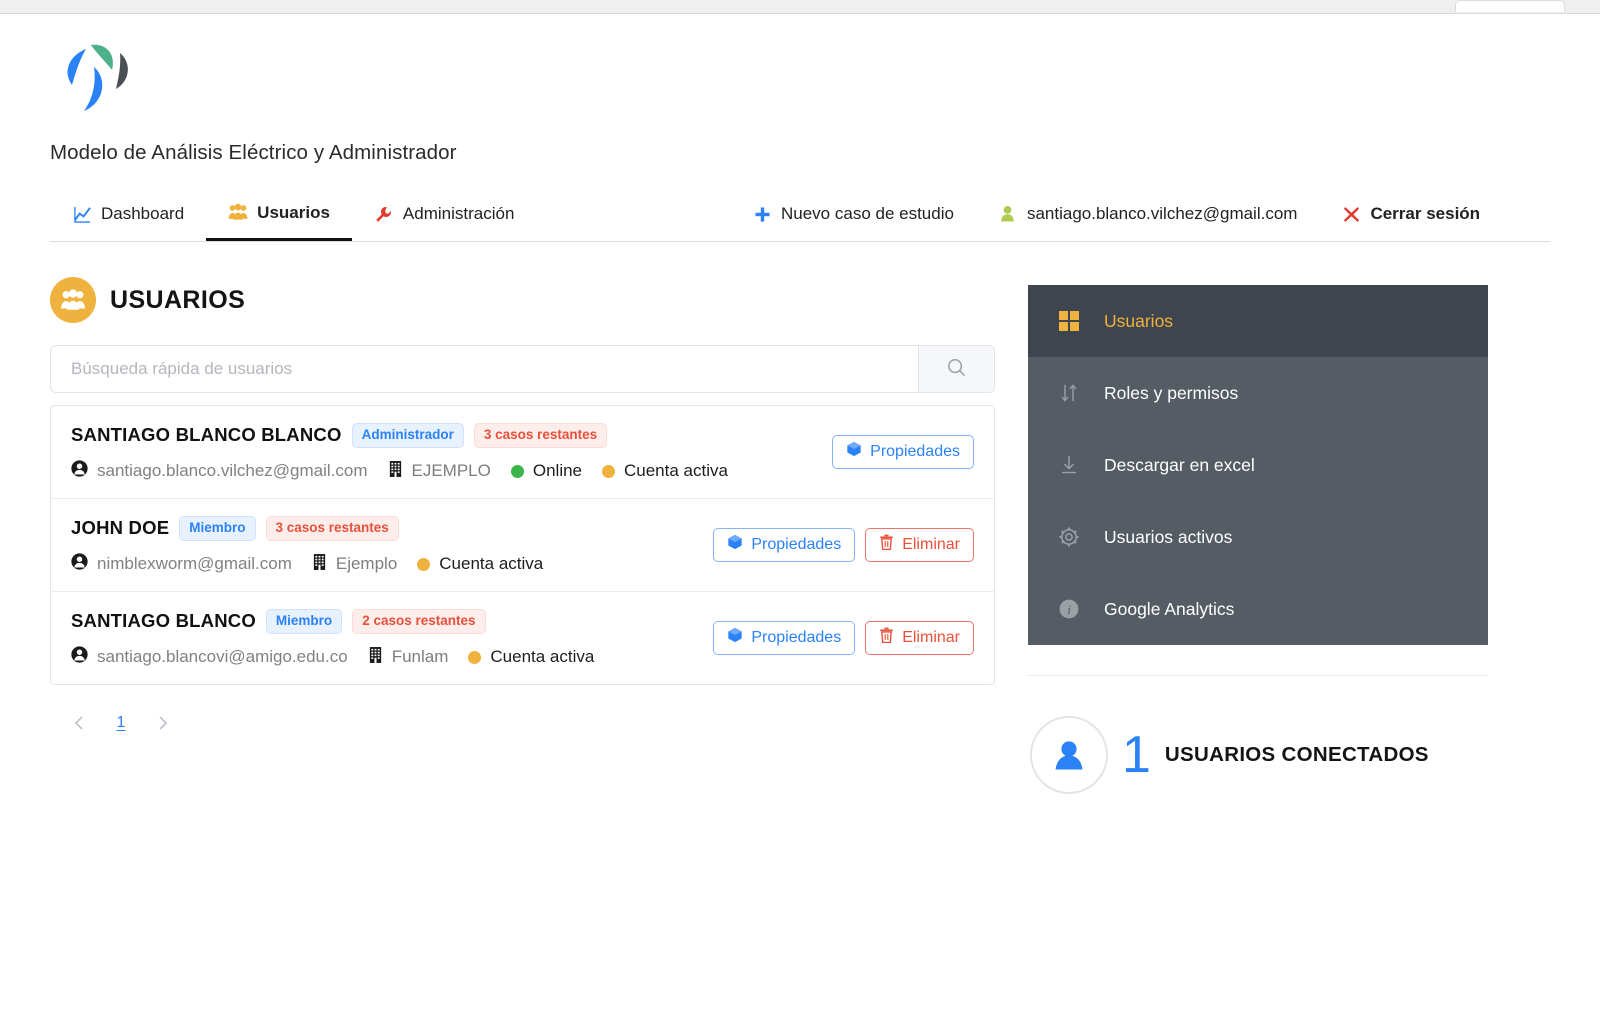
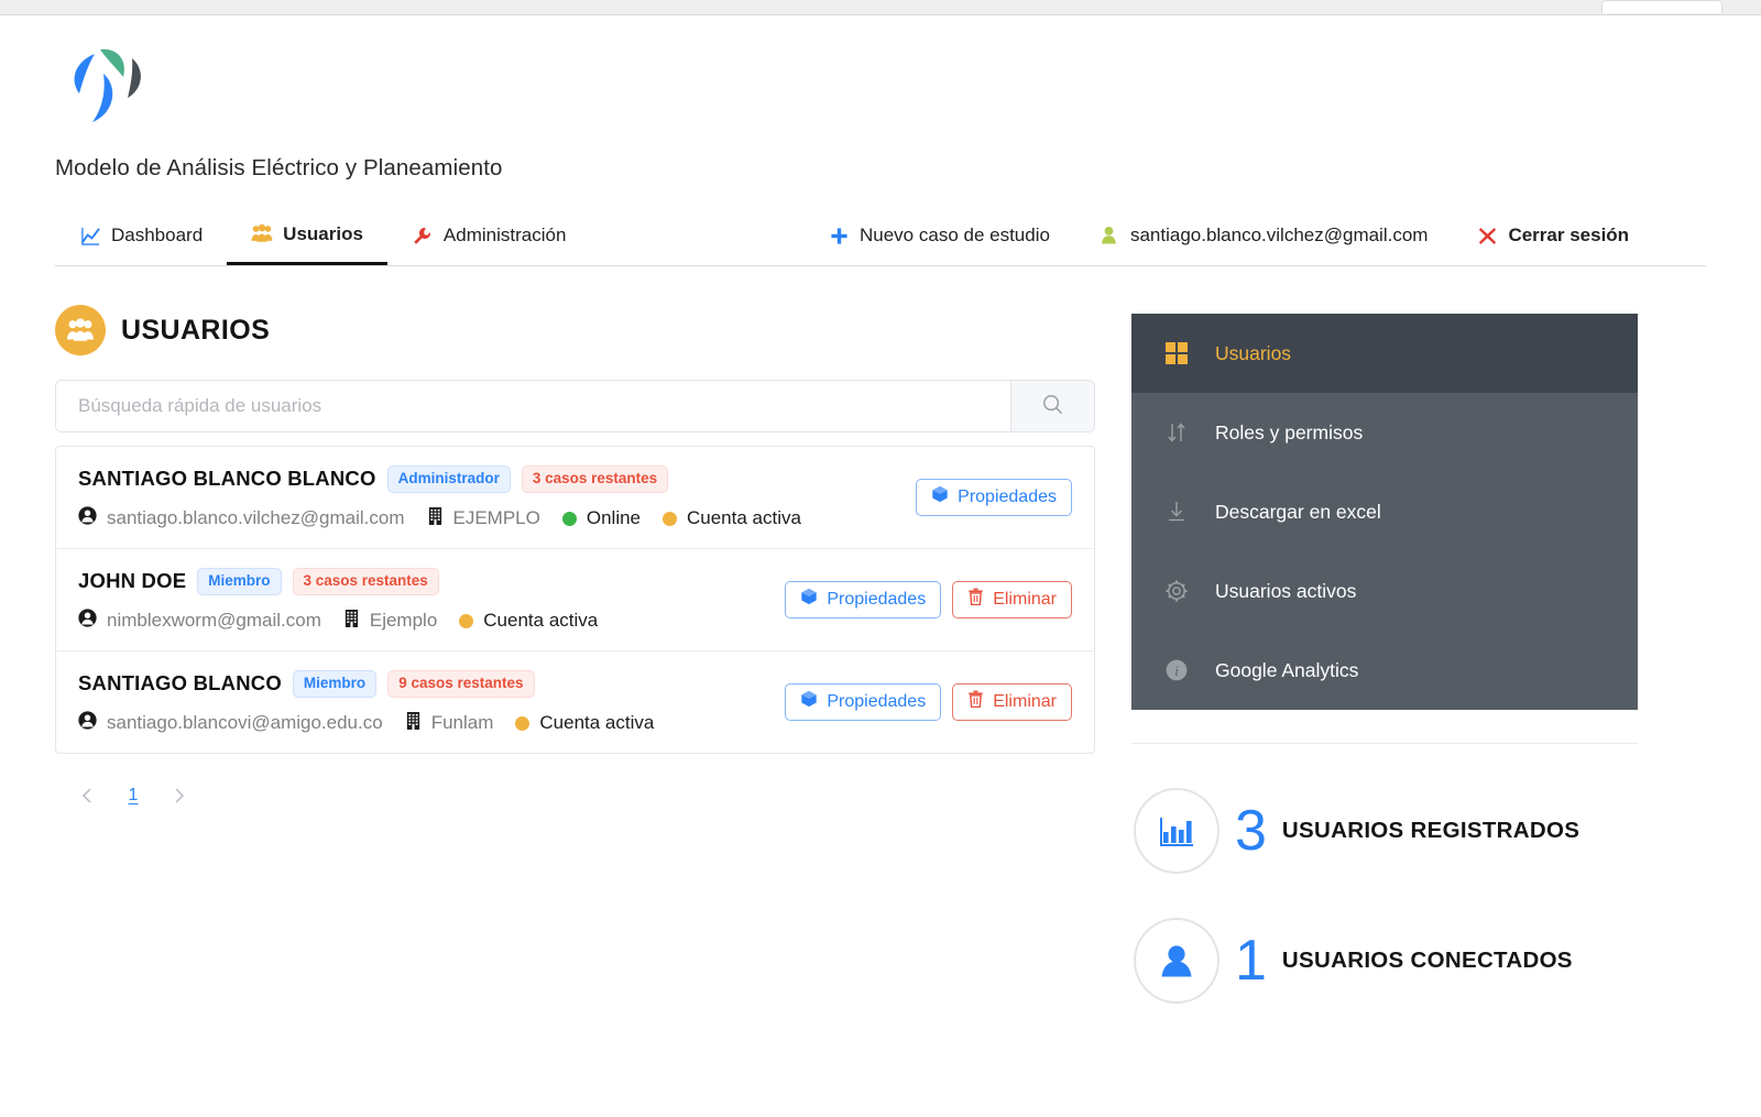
- Modelo de Análisis Eléctrico y Administrador
+ Modelo de Análisis Eléctrico y Planeamiento
  Dashboard
  Usuarios
  Administración
  Nuevo caso de estudio
  santiago.blanco.vilchez@gmail.com
  Cerrar sesión
  USUARIOS
  Búsqueda rápida de usuarios
  SANTIAGO BLANCO BLANCO
  Administrador
  3 casos restantes
  santiago.blanco.vilchez@gmail.com
  EJEMPLO
  Online
  Cuenta activa
  Propiedades
  JOHN DOE
  Miembro
  3 casos restantes
  nimblexworm@gmail.com
  Ejemplo
  Cuenta activa
  Propiedades
  Eliminar
  SANTIAGO BLANCO
  Miembro
- 2 casos restantes
+ 9 casos restantes
  santiago.blancovi@amigo.edu.co
  Funlam
  Cuenta activa
  Propiedades
  Eliminar
  1
  Usuarios
  Roles y permisos
  Descargar en excel
  Usuarios activos
  i
  Google Analytics
+ 3
+ USUARIOS REGISTRADOS
  1
  USUARIOS CONECTADOS
